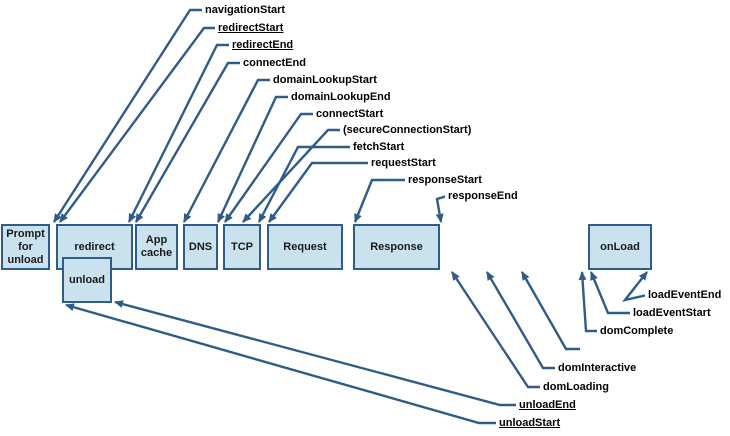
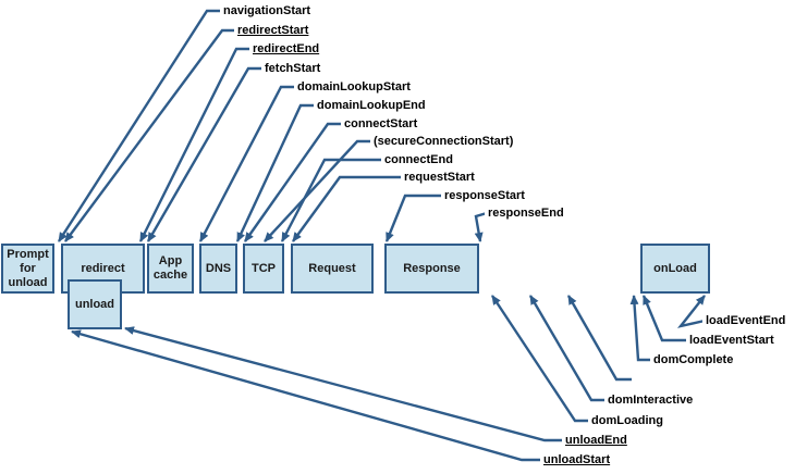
  Prompt for unload
  redirect
  App cache
  DNS
  TCP
  Request
  Response
  onLoad
  unload
  navigationStart
  redirectStart
  redirectEnd
- connectEnd
+ fetchStart
  domainLookupStart
  domainLookupEnd
  connectStart
  (secureConnectionStart)
- fetchStart
+ connectEnd
  requestStart
  responseStart
  responseEnd
  loadEventEnd
  loadEventStart
  domComplete
  domInteractive
  domLoading
  unloadEnd
  unloadStart
